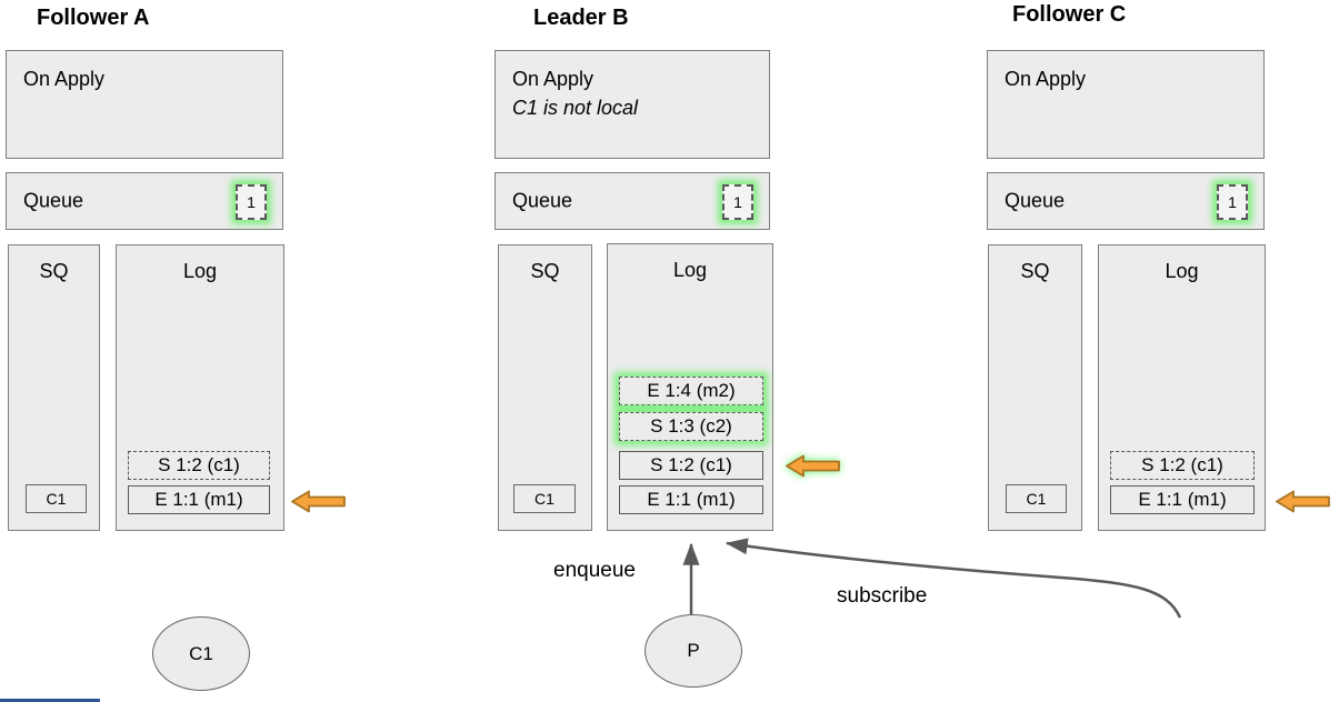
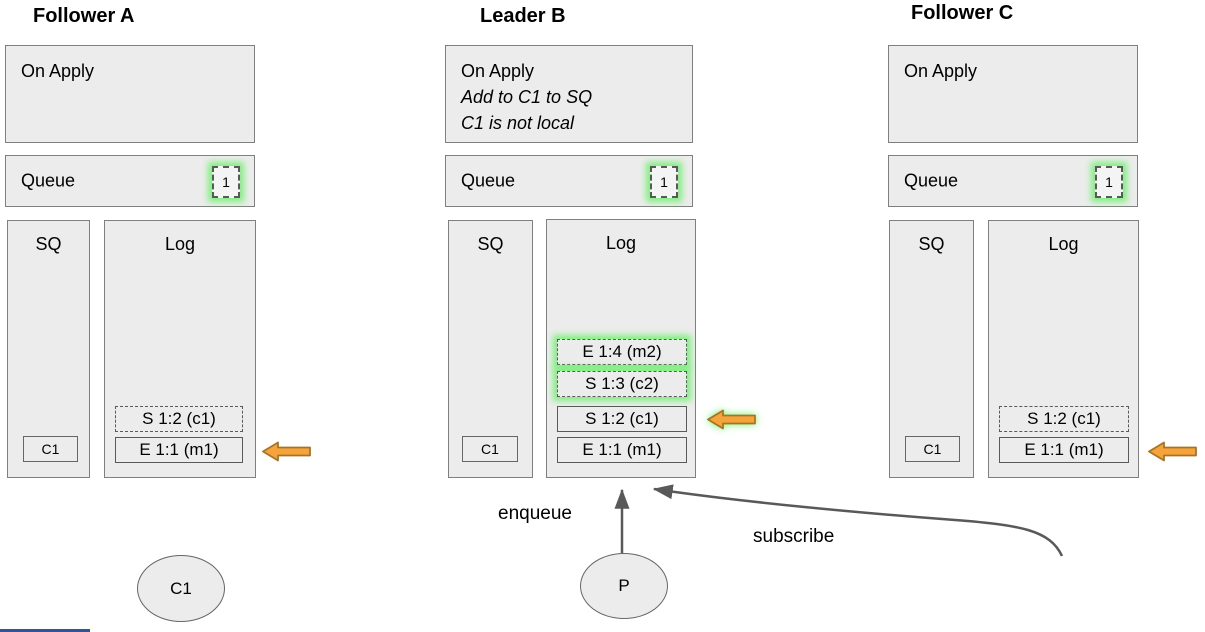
  Follower A
  On Apply
  Queue
  1
  SQ
  C1
  Log
  S 1:2 (c1)
  E 1:1 (m1)
  Leader B
  On Apply
+ Add to C1 to SQ
  C1 is not local
  Queue
  1
  SQ
  C1
  Log
  E 1:4 (m2)
  S 1:3 (c2)
  S 1:2 (c1)
  E 1:1 (m1)
  Follower C
  On Apply
  Queue
  1
  SQ
  C1
  Log
  S 1:2 (c1)
  E 1:1 (m1)
  C1
  P
  enqueue
  subscribe
